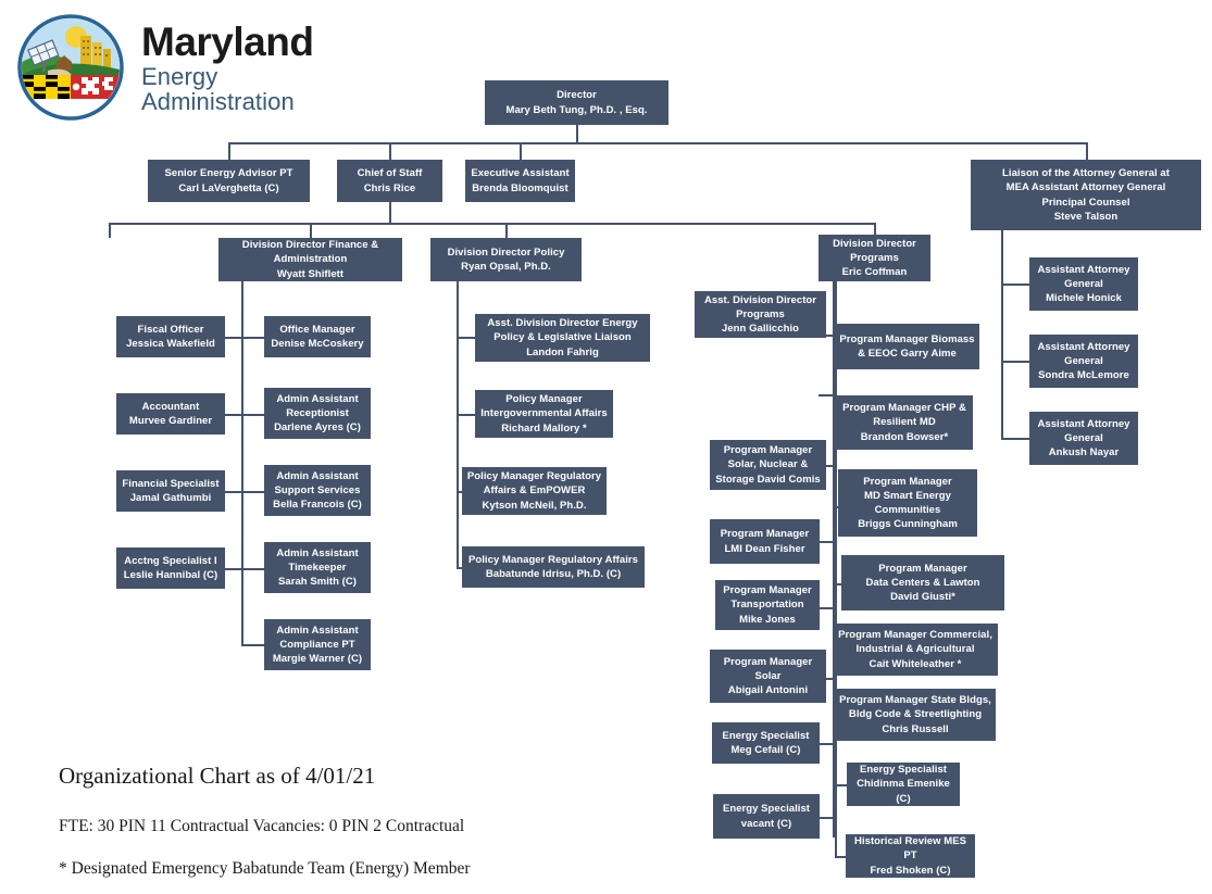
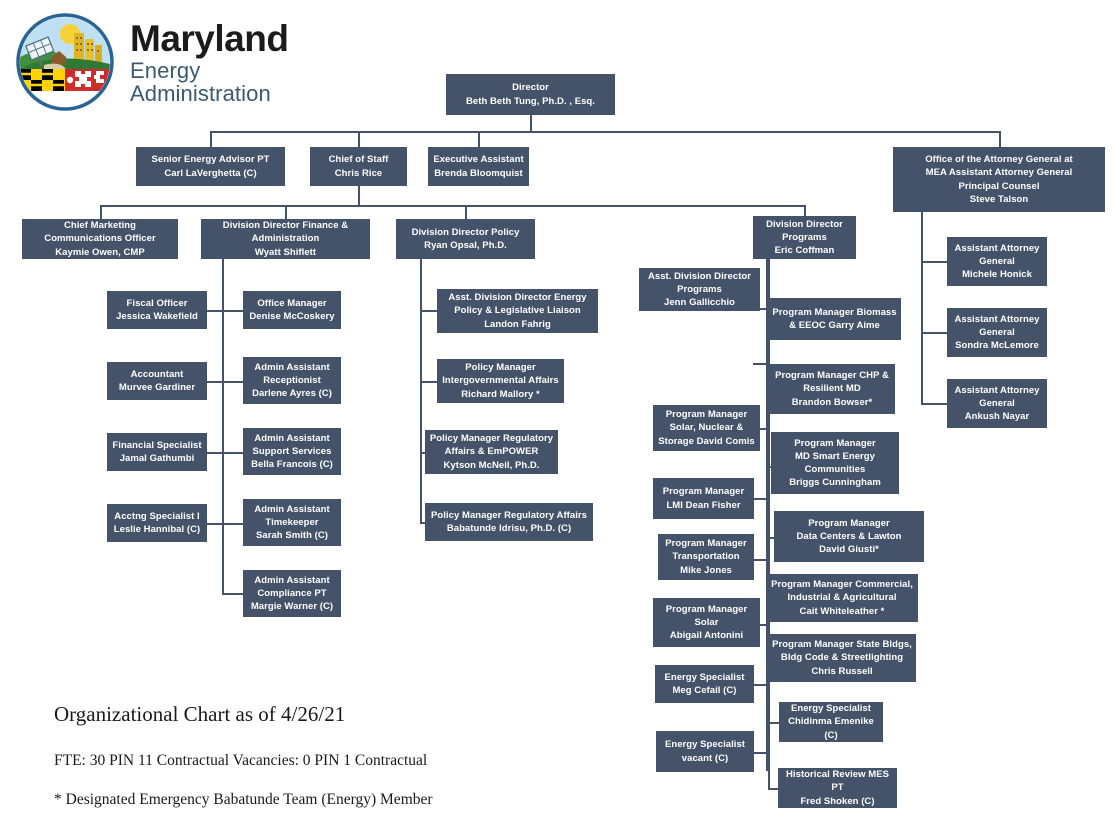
  Maryland
  Energy
  Administration
  Director
- Mary Beth Tung, Ph.D. , Esq.
+ Beth Beth Tung, Ph.D. , Esq.
  Senior Energy Advisor PT
  Carl LaVerghetta (C)
  Chief of Staff
  Chris Rice
  Executive Assistant
  Brenda Bloomquist
- Liaison of the Attorney General at
+ Office of the Attorney General at
  MEA Assistant Attorney General
  Principal Counsel
  Steve Talson
  Assistant Attorney
  General
  Michele Honick
  Assistant Attorney
  General
  Sondra McLemore
  Assistant Attorney
  General
  Ankush Nayar
+ Chief Marketing
+ Communications Officer
+ Kaymie Owen, CMP
  Division Director Finance &
  Administration
  Wyatt Shiflett
  Division Director Policy
  Ryan Opsal, Ph.D.
  Division Director
  Programs
  Eric Coffman
  Fiscal Officer
  Jessica Wakefield
  Accountant
  Murvee Gardiner
  Financial Specialist
  Jamal Gathumbi
  Acctng Specialist I
  Leslie Hannibal (C)
  Office Manager
  Denise McCoskery
  Admin Assistant
  Receptionist
  Darlene Ayres (C)
  Admin Assistant
  Support Services
  Bella Francois (C)
  Admin Assistant
  Timekeeper
  Sarah Smith (C)
  Admin Assistant
  Compliance PT
  Margie Warner (C)
  Asst. Division Director Energy
  Policy & Legislative Liaison
  Landon Fahrig
  Policy Manager
  Intergovernmental Affairs
  Richard Mallory *
  Policy Manager Regulatory
  Affairs & EmPOWER
  Kytson McNeil, Ph.D.
  Policy Manager Regulatory Affairs
  Babatunde Idrisu, Ph.D. (C)
  Asst. Division Director
  Programs
  Jenn Gallicchio
  Program Manager
  Solar, Nuclear &
  Storage David Comis
  Program Manager
  LMI Dean Fisher
  Program Manager
  Transportation
  Mike Jones
  Program Manager
  Solar
  Abigail Antonini
  Energy Specialist
  Meg Cefail (C)
  Energy Specialist
  vacant (C)
  Program Manager Biomass
  & EEOC Garry Aime
  Program Manager CHP &
  Resilient MD
  Brandon Bowser*
  Program Manager
  MD Smart Energy
  Communities
  Briggs Cunningham
  Program Manager
  Data Centers & Lawton
  David Giusti*
  Program Manager Commercial,
  Industrial & Agricultural
  Cait Whiteleather *
  Program Manager State Bldgs,
  Bldg Code & Streetlighting
  Chris Russell
  Energy Specialist
  Chidinma Emenike (C)
  Historical Review MES PT
  Fred Shoken (C)
- Organizational Chart as of 4/01/21
+ Organizational Chart as of 4/26/21
- FTE: 30 PIN 11 Contractual Vacancies: 0 PIN 2 Contractual
+ FTE: 30 PIN 11 Contractual Vacancies: 0 PIN 1 Contractual
  * Designated Emergency Babatunde Team (Energy) Member
